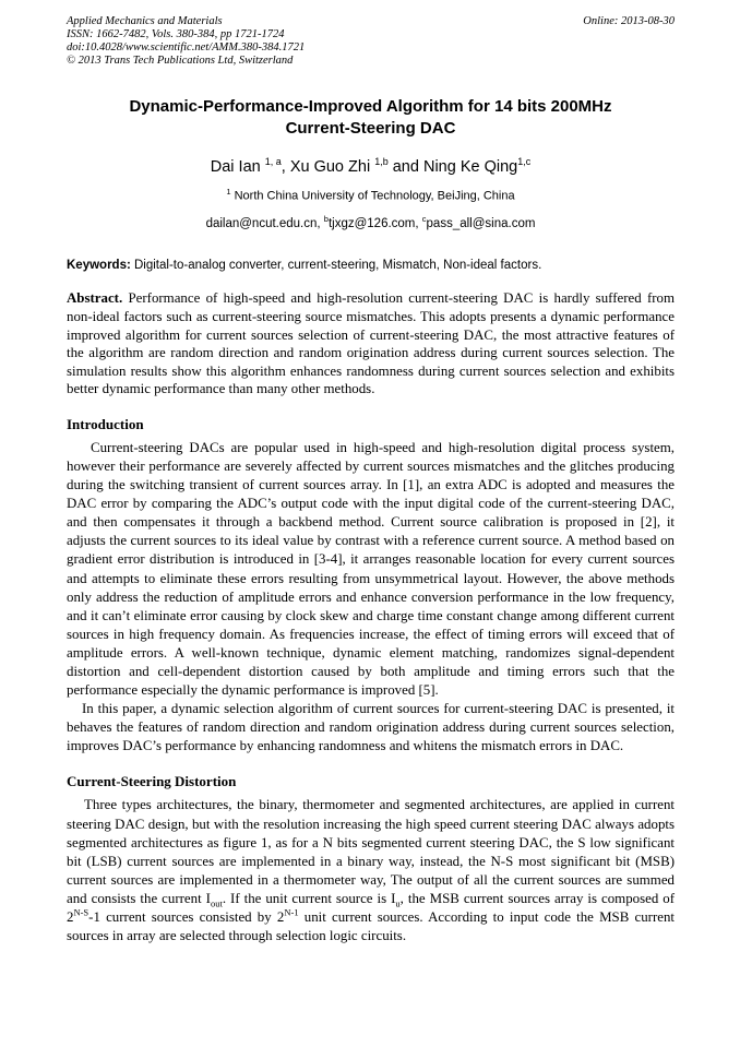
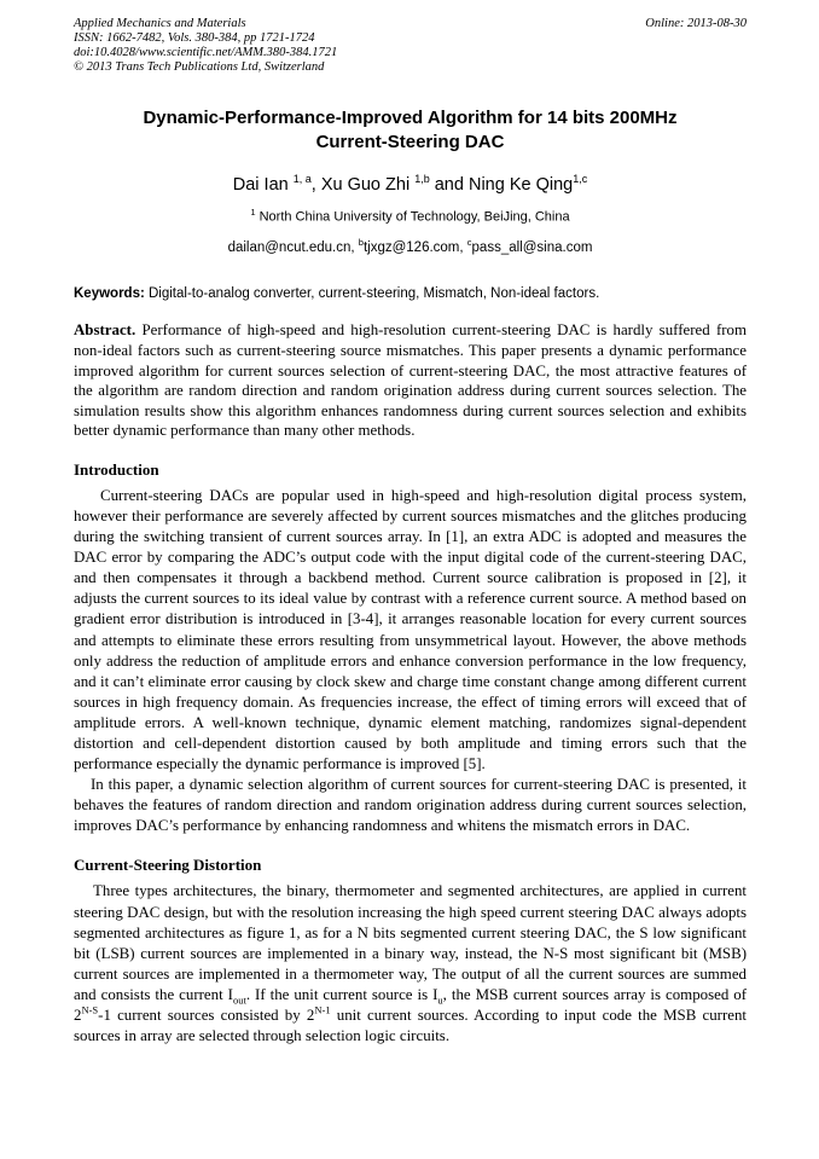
  Applied Mechanics and Materials
  ISSN: 1662-7482, Vols. 380-384, pp 1721-1724
  doi:10.4028/www.scientific.net/AMM.380-384.1721
  © 2013 Trans Tech Publications Ltd, Switzerland
  Online: 2013-08-30
  Dynamic-Performance-Improved Algorithm for 14 bits 200MHz Current-Steering DAC
  Dai Ian 1, a, Xu Guo Zhi 1,b and Ning Ke Qing1,c
  1 North China University of Technology, BeiJing, China
  dailan@ncut.edu.cn, btjxgz@126.com, cpass_all@sina.com
  Keywords: Digital-to-analog converter, current-steering, Mismatch, Non-ideal factors.
- Abstract. Performance of high-speed and high-resolution current-steering DAC is hardly suffered from non-ideal factors such as current-steering source mismatches. This adopts presents a dynamic performance improved algorithm for current sources selection of current-steering DAC, the most attractive features of the algorithm are random direction and random origination address during current sources selection. The simulation results show this algorithm enhances randomness during current sources selection and exhibits better dynamic performance than many other methods.
+ Abstract. Performance of high-speed and high-resolution current-steering DAC is hardly suffered from non-ideal factors such as current-steering source mismatches. This paper presents a dynamic performance improved algorithm for current sources selection of current-steering DAC, the most attractive features of the algorithm are random direction and random origination address during current sources selection. The simulation results show this algorithm enhances randomness during current sources selection and exhibits better dynamic performance than many other methods.
  Introduction
  Current-steering DACs are popular used in high-speed and high-resolution digital process system, however their performance are severely affected by current sources mismatches and the glitches producing during the switching transient of current sources array. In [1], an extra ADC is adopted and measures the DAC error by comparing the ADC’s output code with the input digital code of the current-steering DAC, and then compensates it through a backbend method. Current source calibration is proposed in [2], it adjusts the current sources to its ideal value by contrast with a reference current source. A method based on gradient error distribution is introduced in [3-4], it arranges reasonable location for every current sources and attempts to eliminate these errors resulting from unsymmetrical layout. However, the above methods only address the reduction of amplitude errors and enhance conversion performance in the low frequency, and it can’t eliminate error causing by clock skew and charge time constant change among different current sources in high frequency domain. As frequencies increase, the effect of timing errors will exceed that of amplitude errors. A well-known technique, dynamic element matching, randomizes signal-dependent distortion and cell-dependent distortion caused by both amplitude and timing errors such that the performance especially the dynamic performance is improved [5].
  In this paper, a dynamic selection algorithm of current sources for current-steering DAC is presented, it behaves the features of random direction and random origination address during current sources selection, improves DAC’s performance by enhancing randomness and whitens the mismatch errors in DAC.
  Current-Steering Distortion
  Three types architectures, the binary, thermometer and segmented architectures, are applied in current steering DAC design, but with the resolution increasing the high speed current steering DAC always adopts segmented architectures as figure 1, as for a N bits segmented current steering DAC, the S low significant bit (LSB) current sources are implemented in a binary way, instead, the N-S most significant bit (MSB) current sources are implemented in a thermometer way, The output of all the current sources are summed and consists the current Iout. If the unit current source is Iu, the MSB current sources array is composed of 2N-S-1 current sources consisted by 2N-1 unit current sources. According to input code the MSB current sources in array are selected through selection logic circuits.
